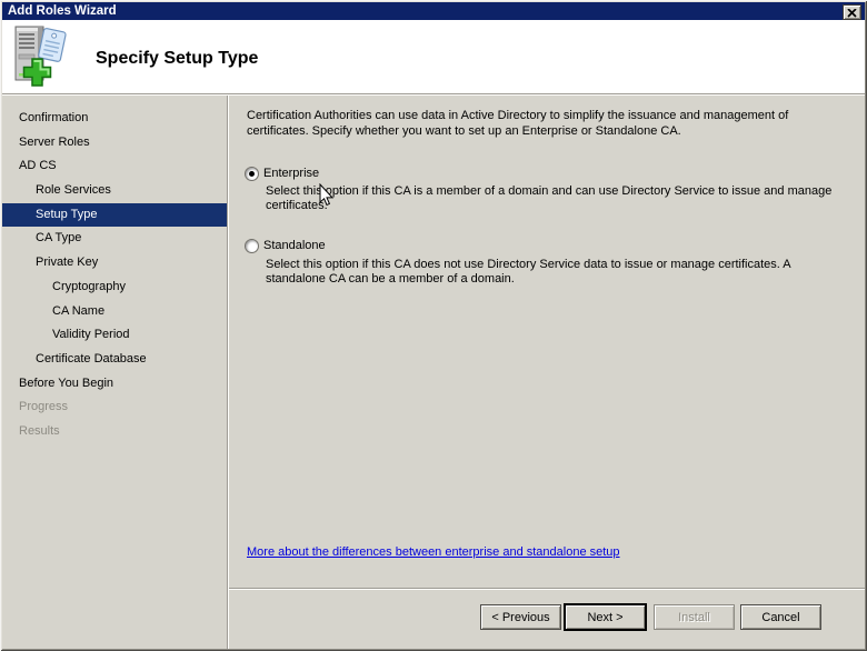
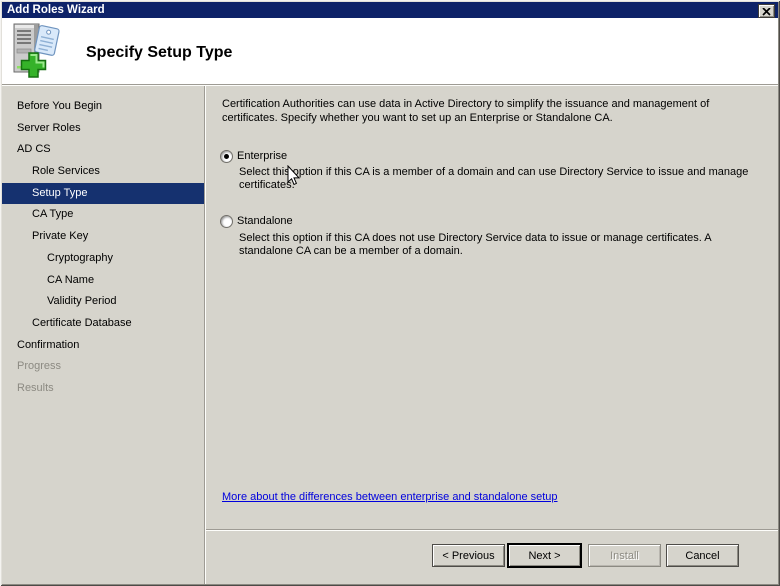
  Add Roles Wizard
  Specify Setup Type
- Confirmation
+ Before You Begin
  Server Roles
  AD CS
  Role Services
  Setup Type
  CA Type
  Private Key
  Cryptography
  CA Name
  Validity Period
  Certificate Database
- Before You Begin
+ Confirmation
  Progress
  Results
  Certification Authorities can use data in Active Directory to simplify the issuance and management of certificates. Specify whether you want to set up an Enterprise or Standalone CA.
  Enterprise
  Select this option if this CA is a member of a domain and can use Directory Service to issue and manage certificates.
  Standalone
  Select this option if this CA does not use Directory Service data to issue or manage certificates. A standalone CA can be a member of a domain.
  More about the differences between enterprise and standalone setup
  < Previous
  Next >
  Install
  Cancel
